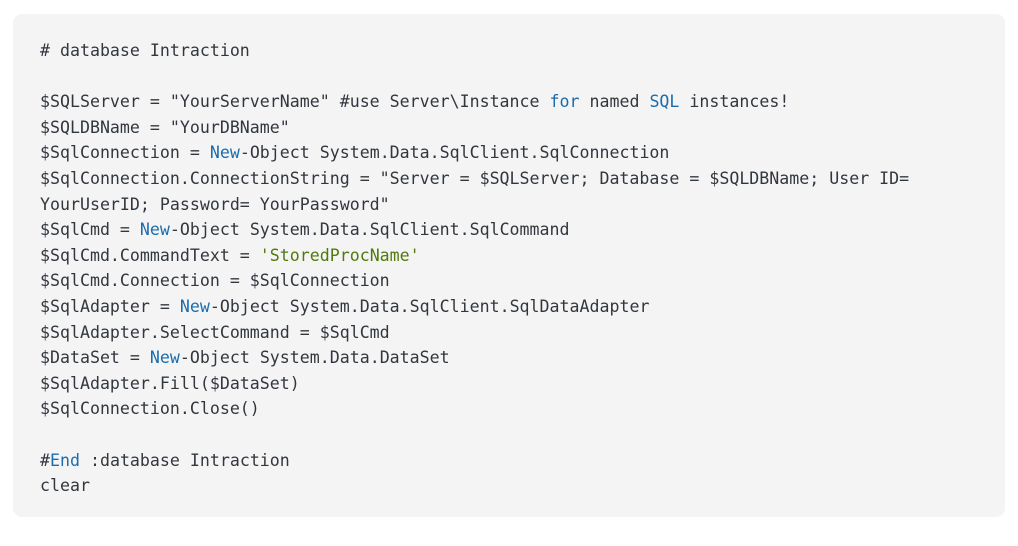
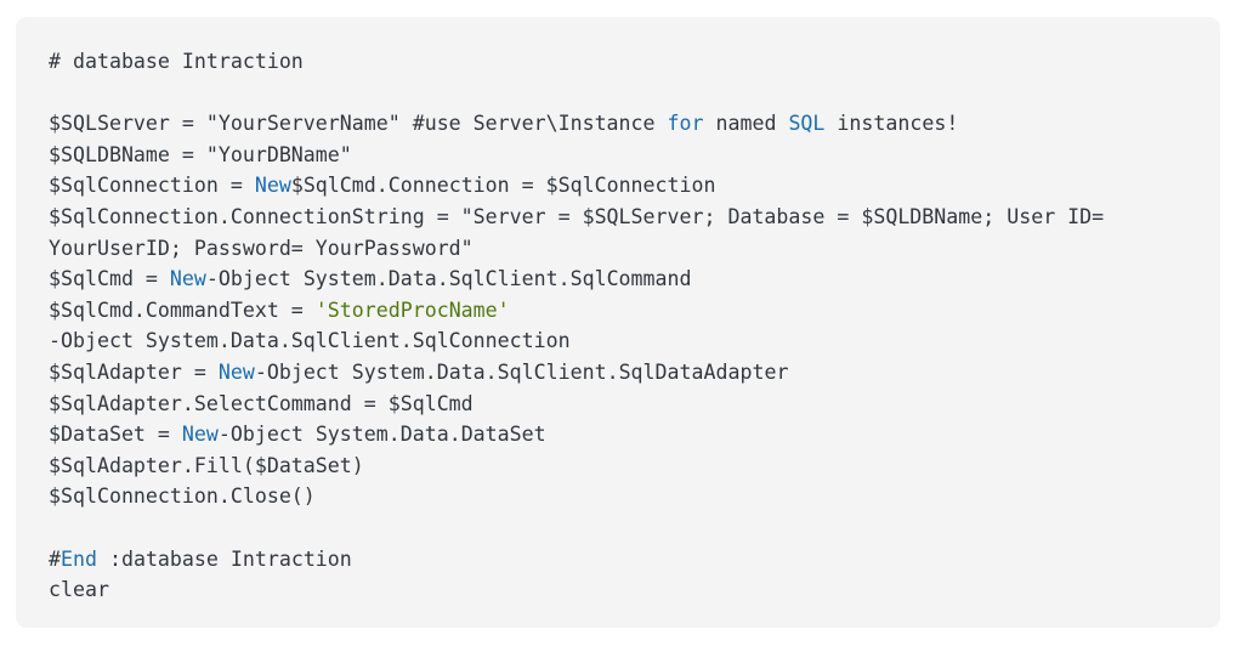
  # database Intraction
  $SQLServer = "YourServerName" #use Server\Instance for named SQL instances!
  $SQLDBName = "YourDBName"
- $SqlConnection = New-Object System.Data.SqlClient.SqlConnection
+ $SqlConnection = New$SqlCmd.Connection = $SqlConnection
  $SqlConnection.ConnectionString = "Server = $SQLServer; Database = $SQLDBName; User ID= YourUserID; Password= YourPassword"
  $SqlCmd = New-Object System.Data.SqlClient.SqlCommand
  $SqlCmd.CommandText = 'StoredProcName'
- $SqlCmd.Connection = $SqlConnection
+ -Object System.Data.SqlClient.SqlConnection
  $SqlAdapter = New-Object System.Data.SqlClient.SqlDataAdapter
  $SqlAdapter.SelectCommand = $SqlCmd
  $DataSet = New-Object System.Data.DataSet
  $SqlAdapter.Fill($DataSet)
  $SqlConnection.Close()
  #End :database Intraction
  clear
